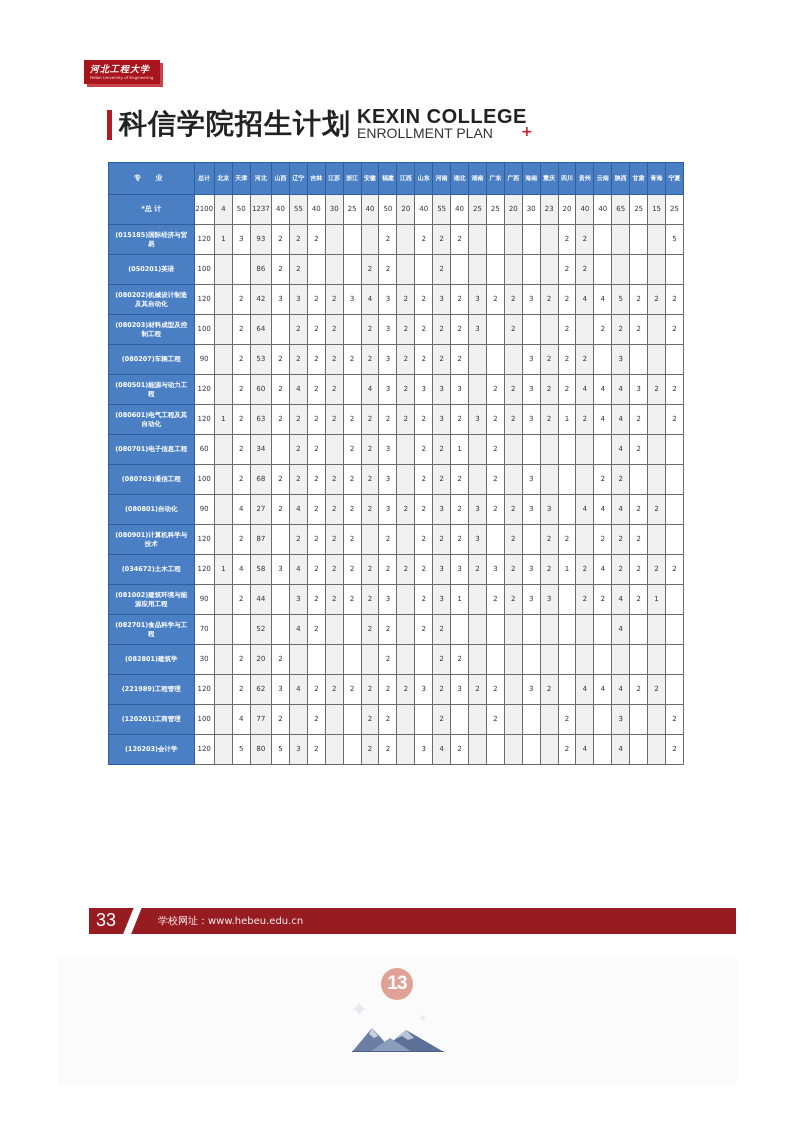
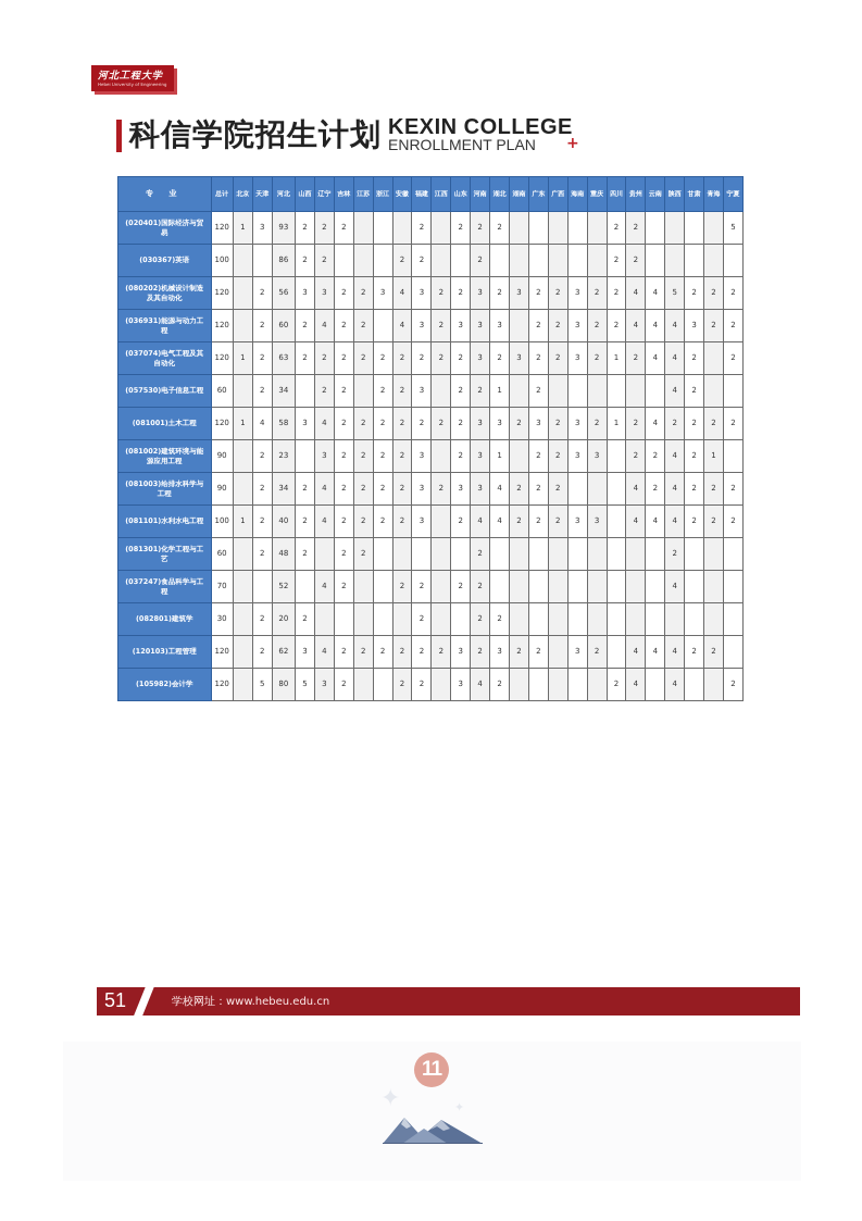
  河北工程大学
  科信学院招生计划
  KEXIN COLLEGE
  ENROLLMENT PLAN
  +
- *总 计	2100	4	50	1237	40	55	40	30	25	40	50	20	40	55	40	25	25	20	30	23	20	40	40	65	25	15	25
- (015185)国际经济与贸易	120	1	3	93	2	2	2				2		2	2	2						2	2					5
+ (020401)国际经济与贸易	120	1	3	93	2	2	2				2		2	2	2						2	2					5
- (050201)英语	100			86	2	2				2	2			2							2	2
+ (030367)英语	100			86	2	2				2	2			2							2	2
- (080202)机械设计制造及其自动化	120		2	42	3	3	2	2	3	4	3	2	2	3	2	3	2	2	3	2	2	4	4	5	2	2	2
+ (080202)机械设计制造及其自动化	120		2	56	3	3	2	2	3	4	3	2	2	3	2	3	2	2	3	2	2	4	4	5	2	2	2
- (080203)材料成型及控制工程	100		2	64		2	2	2		2	3	2	2	2	2	3		2			2		2	2	2		2
- (080207)车辆工程	90		2	53	2	2	2	2	2	2	3	2	2	2	2				3	2	2	2		3
- (080501)能源与动力工程	120		2	60	2	4	2	2		4	3	2	3	3	3		2	2	3	2	2	4	4	4	3	2	2
+ (036931)能源与动力工程	120		2	60	2	4	2	2		4	3	2	3	3	3		2	2	3	2	2	4	4	4	3	2	2
- (080601)电气工程及其自动化	120	1	2	63	2	2	2	2	2	2	2	2	2	3	2	3	2	2	3	2	1	2	4	4	2		2
+ (037074)电气工程及其自动化	120	1	2	63	2	2	2	2	2	2	2	2	2	3	2	3	2	2	3	2	1	2	4	4	2		2
- (080701)电子信息工程	60		2	34		2	2		2	2	3		2	2	1		2							4	2
+ (057530)电子信息工程	60		2	34		2	2		2	2	3		2	2	1		2							4	2
- (080703)通信工程	100		2	68	2	2	2	2	2	2	3		2	2	2		2		3				2	2
- (080801)自动化	90		4	27	2	4	2	2	2	2	3	2	2	3	2	3	2	2	3	3		4	4	4	2	2
- (080901)计算机科学与技术	120		2	87		2	2	2	2		2		2	2	2	3		2		2	2		2	2	2
- (034672)土木工程	120	1	4	58	3	4	2	2	2	2	2	2	2	3	3	2	3	2	3	2	1	2	4	2	2	2	2
+ (081001)土木工程	120	1	4	58	3	4	2	2	2	2	2	2	2	3	3	2	3	2	3	2	1	2	4	2	2	2	2
- (081002)建筑环境与能源应用工程	90		2	44		3	2	2	2	2	3		2	3	1		2	2	3	3		2	2	4	2	1
+ (081002)建筑环境与能源应用工程	90		2	23		3	2	2	2	2	3		2	3	1		2	2	3	3		2	2	4	2	1
+ (081003)给排水科学与工程	90		2	34	2	4	2	2	2	2	3	2	3	3	4	2	2	2				4	2	4	2	2	2
+ (081101)水利水电工程	100	1	2	40	2	4	2	2	2	2	3		2	4	4	2	2	2	3	3		4	4	4	2	2	2
+ (081301)化学工程与工艺	60		2	48	2		2	2						2										2
- (082701)食品科学与工程	70			52		4	2			2	2		2	2										4
+ (037247)食品科学与工程	70			52		4	2			2	2		2	2										4
  (082801)建筑学	30		2	20	2						2			2	2
- (221989)工程管理	120		2	62	3	4	2	2	2	2	2	2	3	2	3	2	2		3	2		4	4	4	2	2
+ (120103)工程管理	120		2	62	3	4	2	2	2	2	2	2	3	2	3	2	2		3	2		4	4	4	2	2
- (120201)工商管理	100		4	77	2		2			2	2			2			2				2			3			2
- (120203)会计学	120		5	80	5	3	2			2	2		3	4	2						2	4		4			2
+ (105982)会计学	120		5	80	5	3	2			2	2		3	4	2						2	4		4			2
- 33
+ 51
  学校网址：www.hebeu.edu.cn
- 13
+ 11
